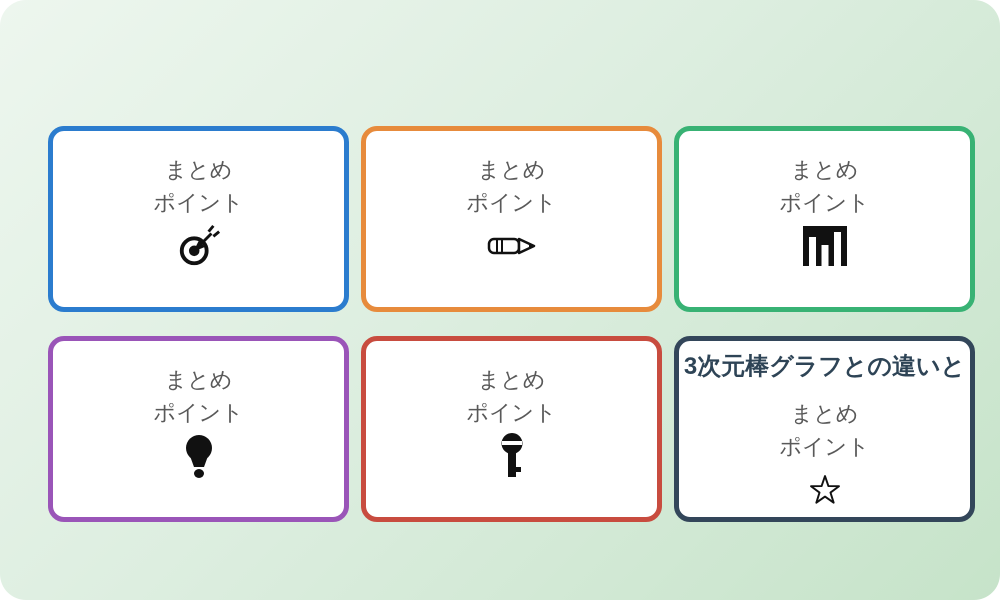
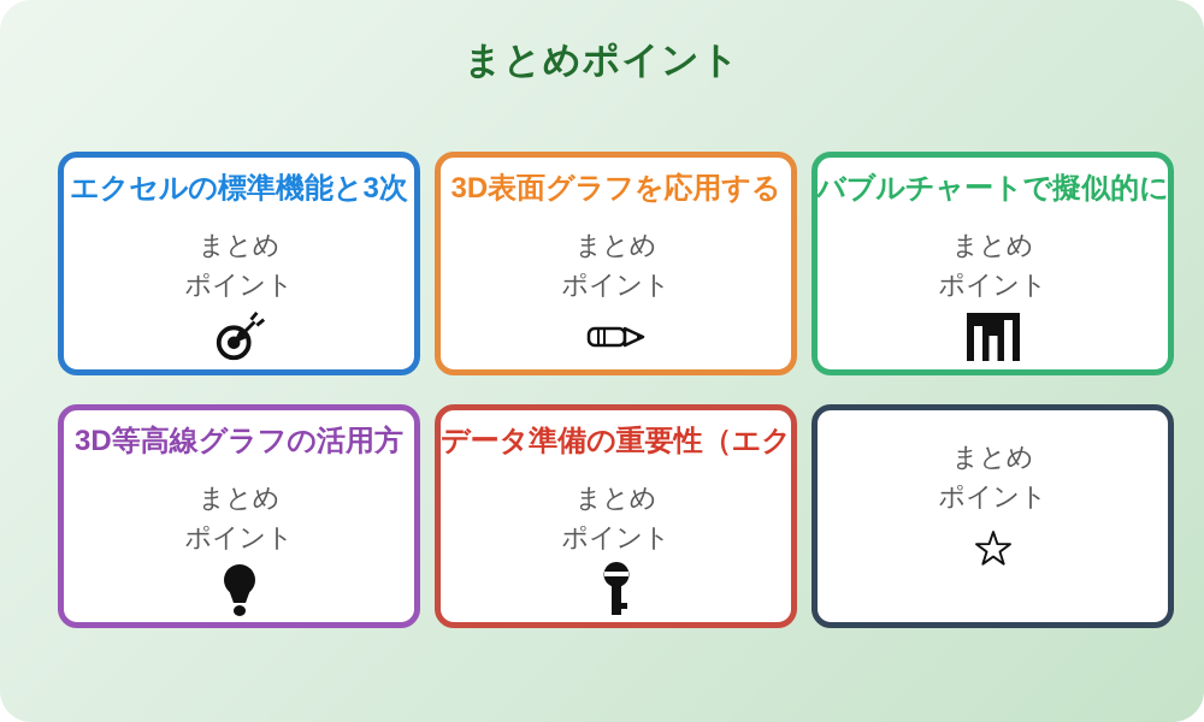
+ まとめポイント
+ エクセルの標準機能と3次
  まとめ
  ポイント
+ 3D表面グラフを応用する
  まとめ
  ポイント
+ バブルチャートで擬似的に
  まとめ
  ポイント
+ 3D等高線グラフの活用方
  まとめ
  ポイント
+ データ準備の重要性（エク
  まとめ
  ポイント
- 3次元棒グラフとの違いと
  まとめ
  ポイント
